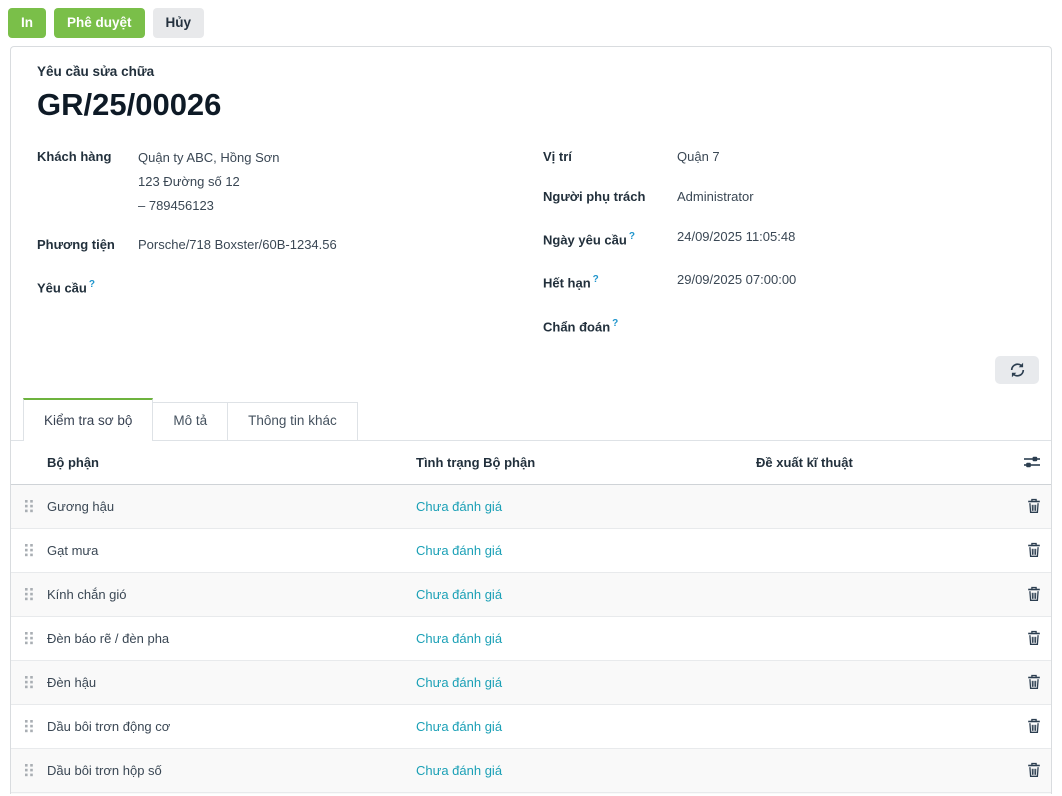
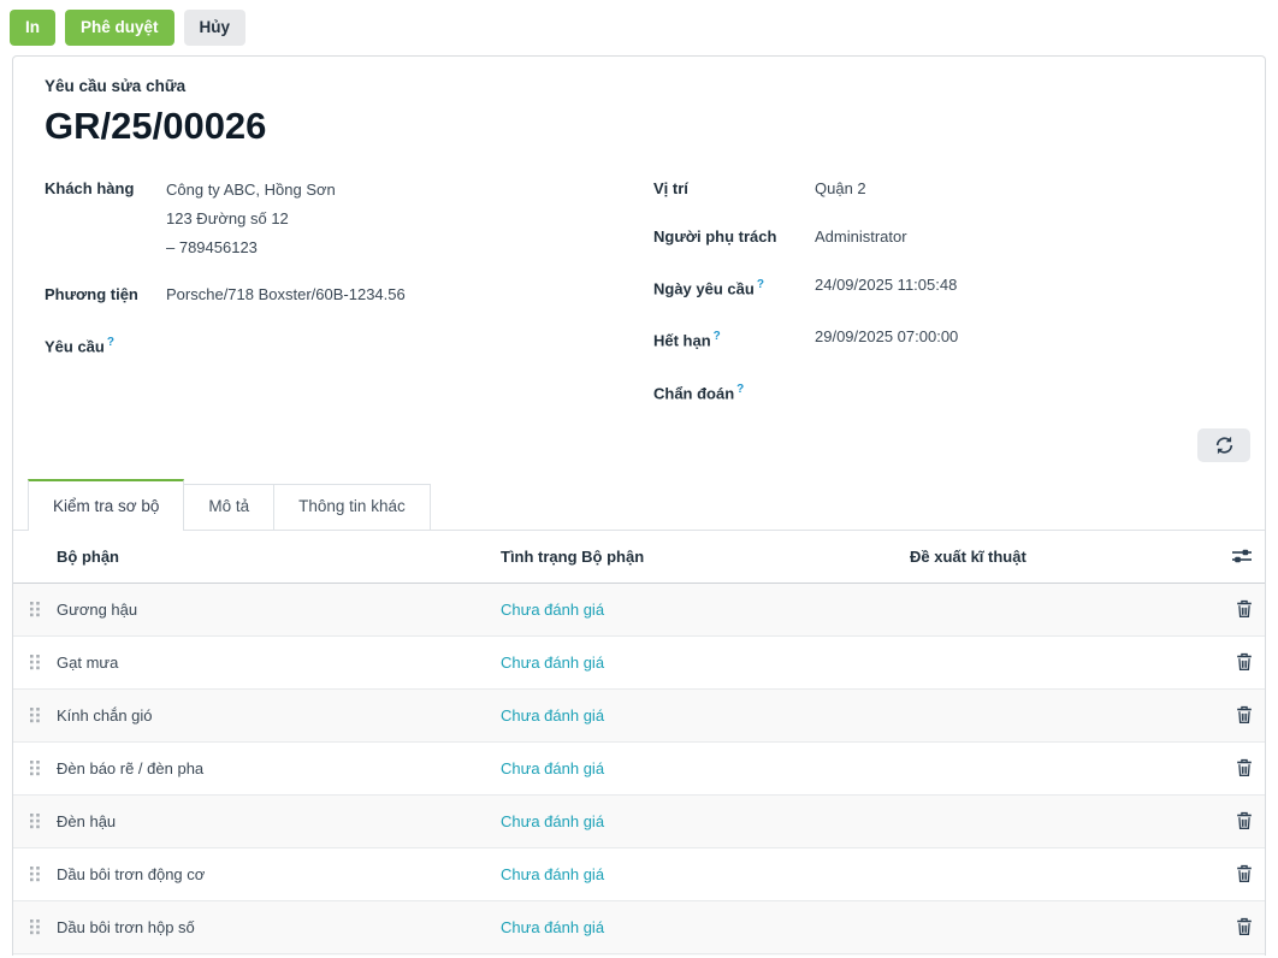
  In
  Phê duyệt
  Hủy
  Yêu cầu sửa chữa
  GR/25/00026
  Khách hàng
- Quận ty ABC, Hồng Sơn
+ Công ty ABC, Hồng Sơn
  123 Đường số 12
  – 789456123
  Phương tiện
  Porsche/718 Boxster/60B-1234.56
  Yêu cầu ?
  Vị trí
- Quận 7
+ Quận 2
  Người phụ trách
  Administrator
  Ngày yêu cầu ?
  24/09/2025 11:05:48
  Hết hạn ?
  29/09/2025 07:00:00
  Chẩn đoán ?
  Kiểm tra sơ bộ
  Mô tả
  Thông tin khác
  Bộ phận
  Tình trạng Bộ phận
  Đề xuất kĩ thuật
  Gương hậu
  Chưa đánh giá
  Gạt mưa
  Chưa đánh giá
  Kính chắn gió
  Chưa đánh giá
  Đèn báo rẽ / đèn pha
  Chưa đánh giá
  Đèn hậu
  Chưa đánh giá
  Dầu bôi trơn động cơ
  Chưa đánh giá
  Dầu bôi trơn hộp số
  Chưa đánh giá
